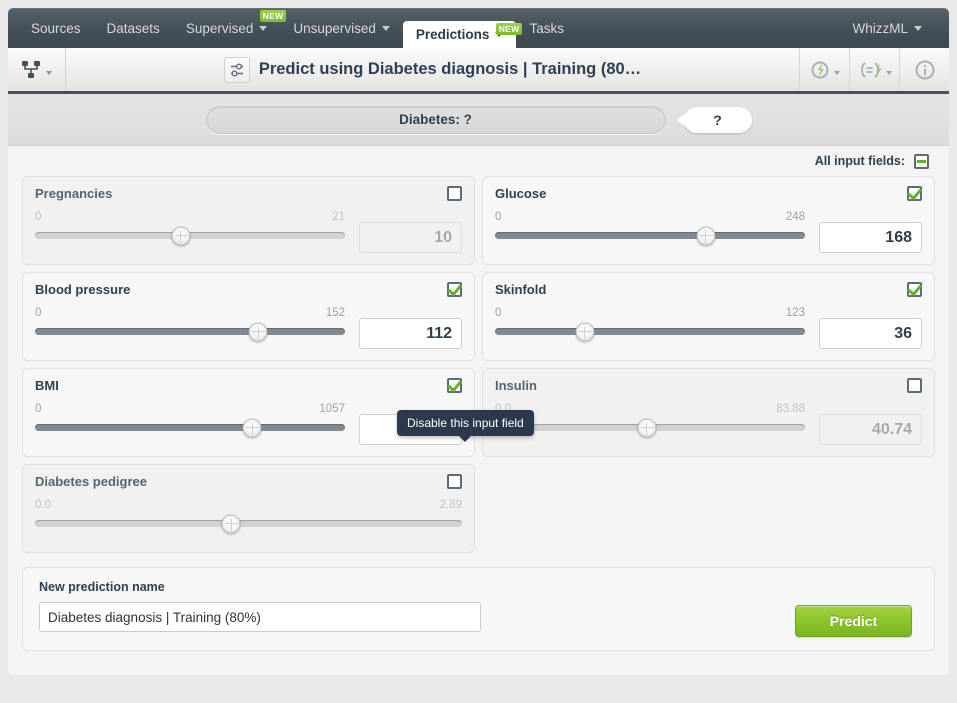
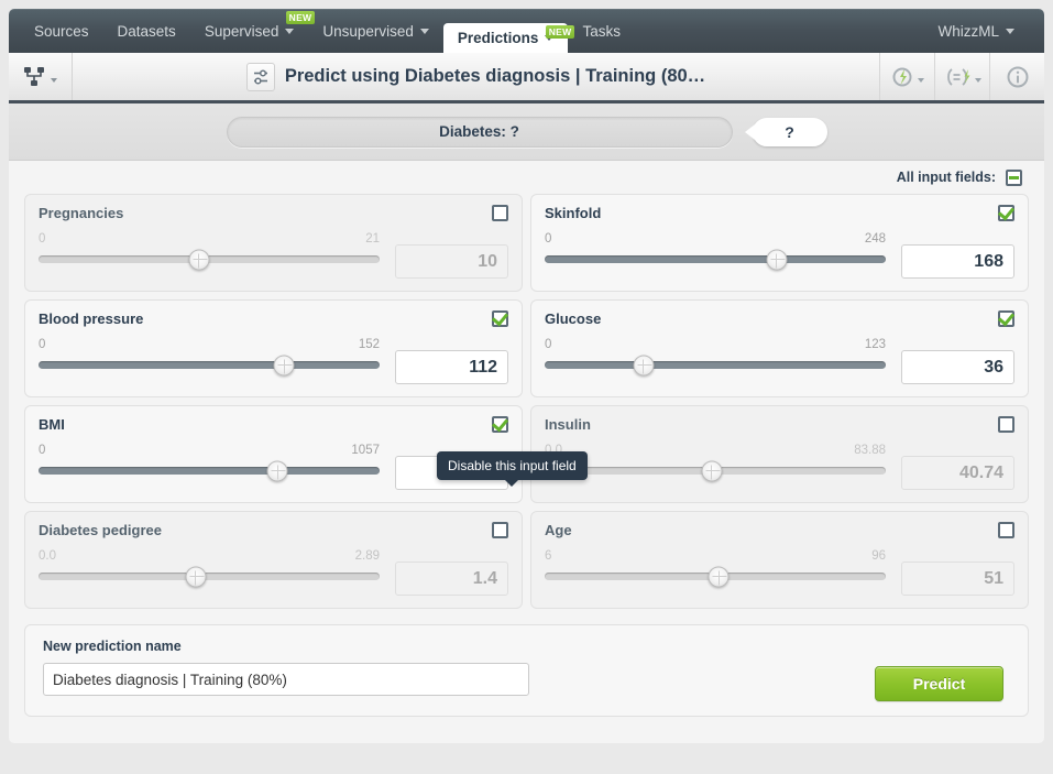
  Sources
  Datasets
  Supervised
  NEW
  Unsupervised
  Predictions
  NEW
  Tasks
  WhizzML
  Predict using Diabetes diagnosis | Training (80…
  Diabetes: ?
  ?
  All input fields:
  Pregnancies
  0
  21
  10
- Glucose
+ Skinfold
  0
  248
  168
  Blood pressure
  0
  152
  112
- Skinfold
+ Glucose
  0
  123
  36
  BMI
  0
  1057
  Insulin
  0.0
  83.88
  40.74
  Diabetes pedigree
  0.0
  2.89
+ 1.4
+ Age
+ 6
+ 96
+ 51
  New prediction name
  Diabetes diagnosis | Training (80%)
  Predict
  Disable this input field
